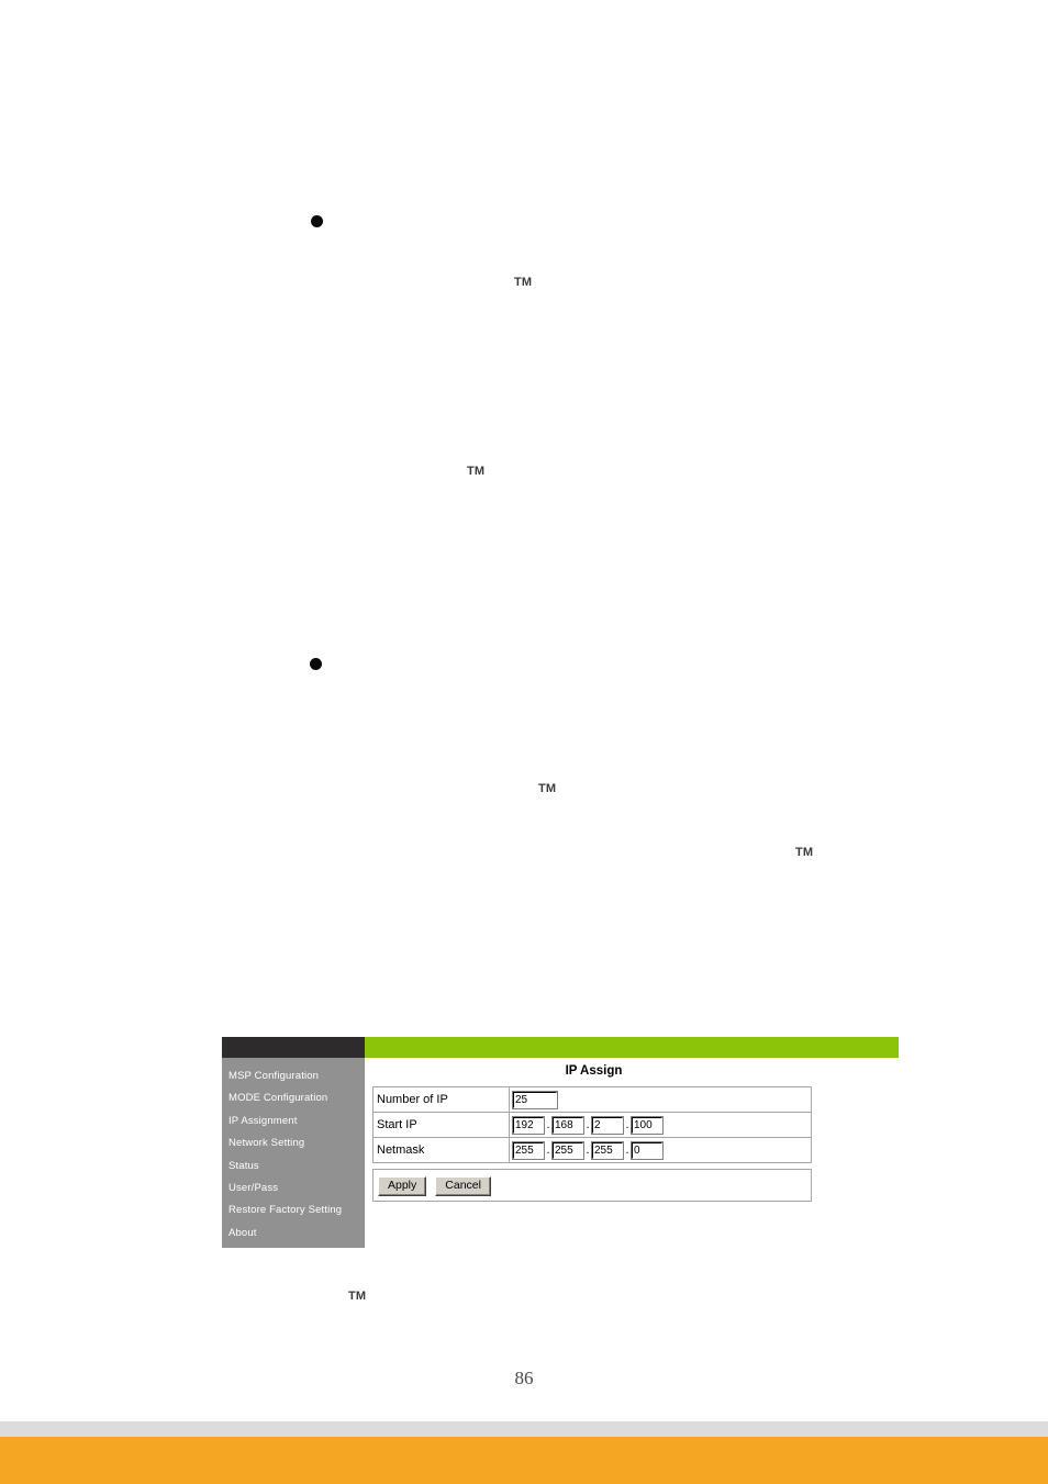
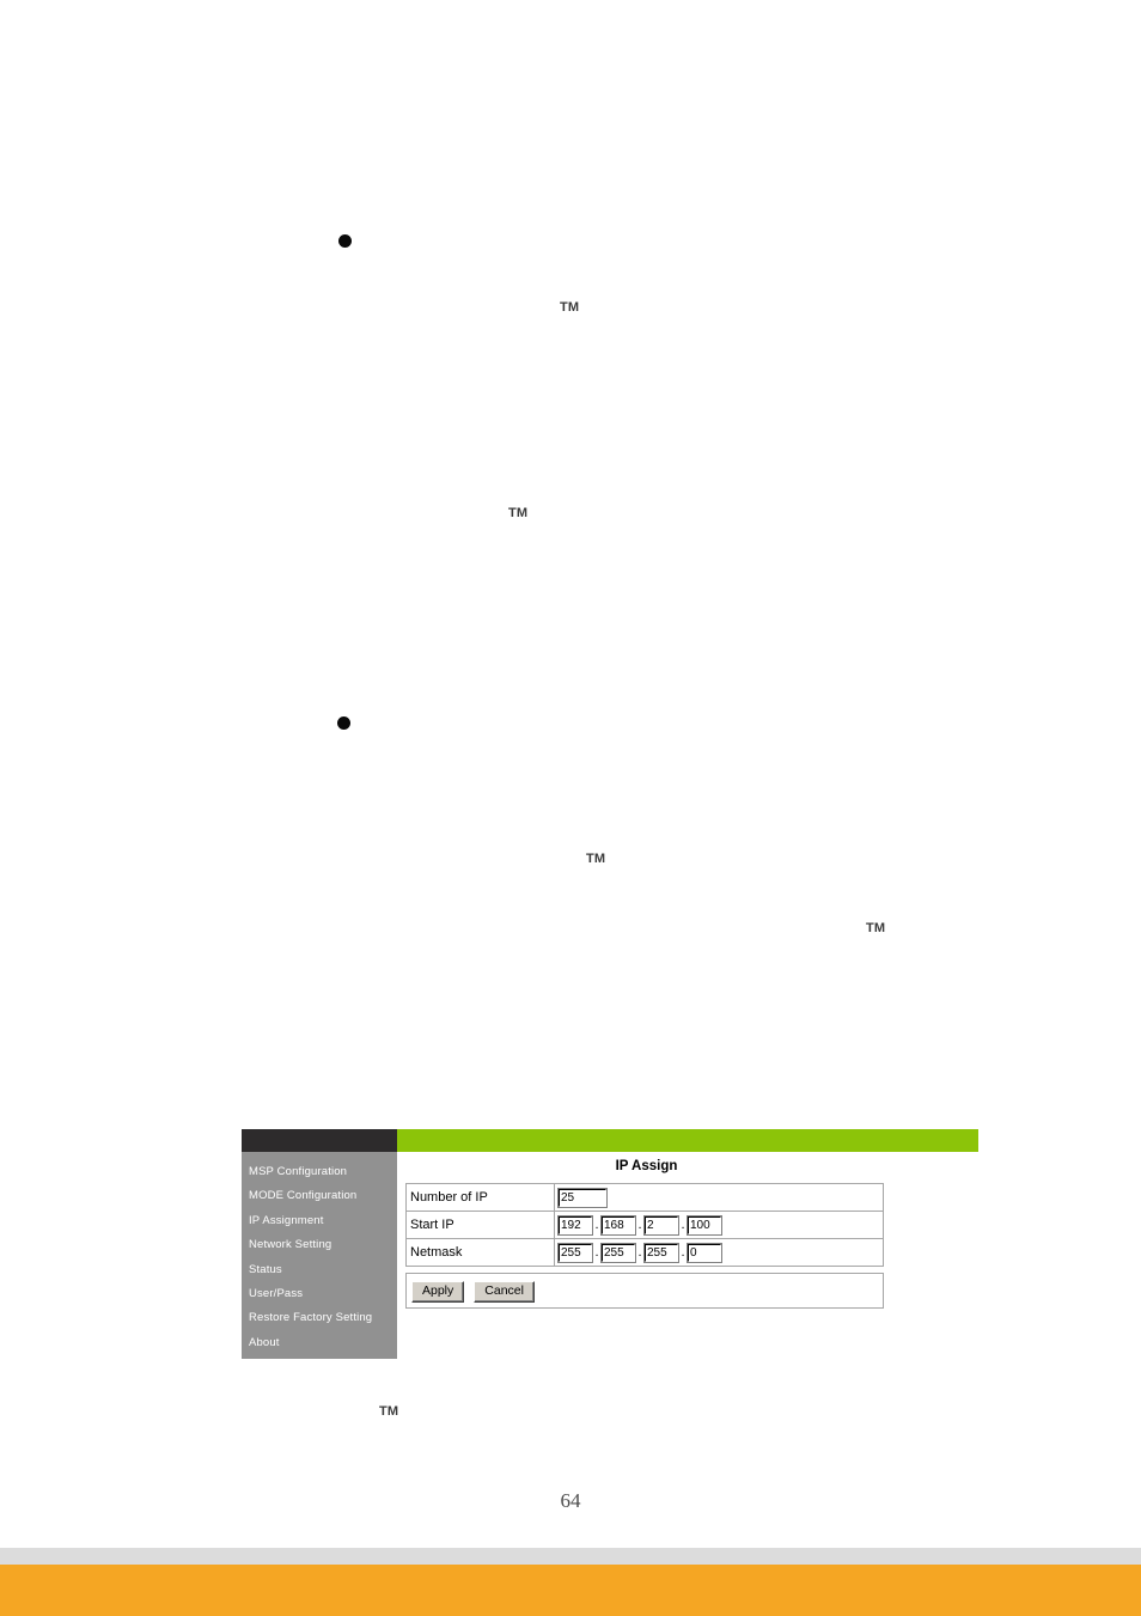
  TM
  TM
  TM
  TM
  TM
  MSP Configuration
  MODE Configuration
  IP Assignment
  Network Setting
  Status
  User/Pass
  Restore Factory Setting
  About
  IP Assign
  Number of IP	25
  Start IP	192 . 168 . 2 . 100
  Netmask	255 . 255 . 255 . 0
  Apply Cancel
- 86
+ 64
